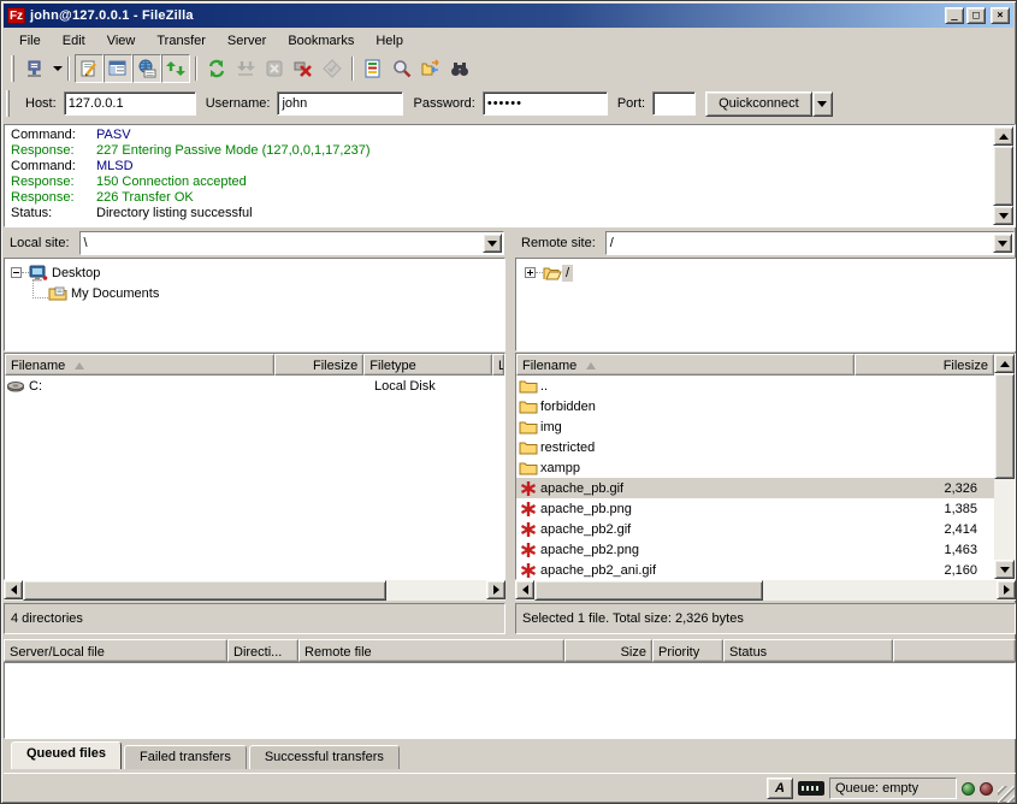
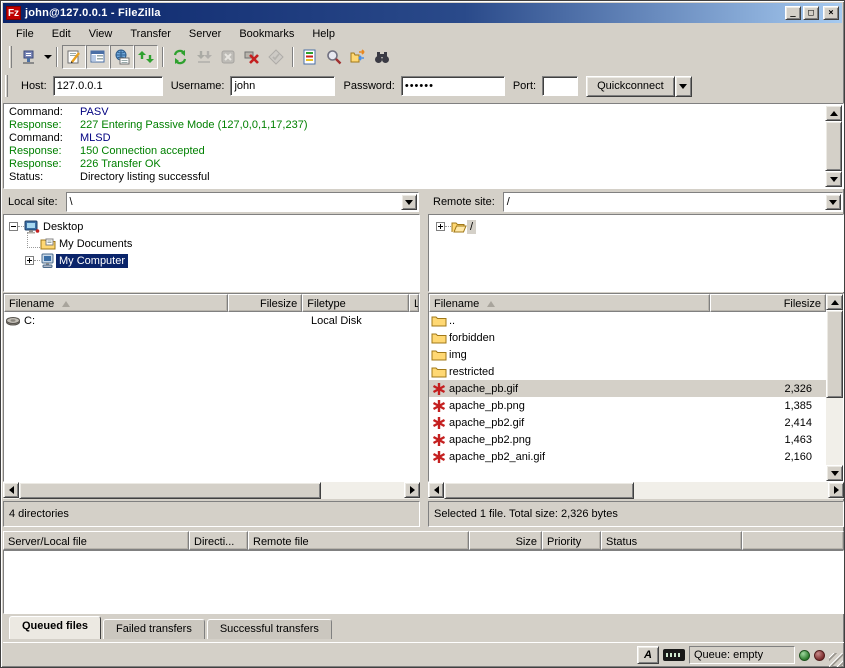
  Fz
  john@127.0.0.1 - FileZilla
  _
  □
  ×
  File
  Edit
  View
  Transfer
  Server
  Bookmarks
  Help
  Host:
  127.0.0.1
  Username:
  john
  Password:
  ••••••
  Port:
  Quickconnect
  Command:
  PASV
  Response:
  227 Entering Passive Mode (127,0,0,1,17,237)
  Command:
  MLSD
  Response:
  150 Connection accepted
  Response:
  226 Transfer OK
  Status:
  Directory listing successful
  Local site:
  \
  Remote site:
  /
  Desktop
  My Documents
+ My Computer
  /
  Filename
  Filesize
  Filetype
  L
  C:
  Local Disk
  Filename
  Filesize
  ..
  forbidden
  img
  restricted
- xampp
  apache_pb.gif
  2,326
  apache_pb.png
  1,385
  apache_pb2.gif
  2,414
  apache_pb2.png
  1,463
  apache_pb2_ani.gif
  2,160
  4 directories
  Selected 1 file. Total size: 2,326 bytes
  Server/Local file
  Directi...
  Remote file
  Size
  Priority
  Status
  Queued files
  Failed transfers
  Successful transfers
  A
  Queue: empty
